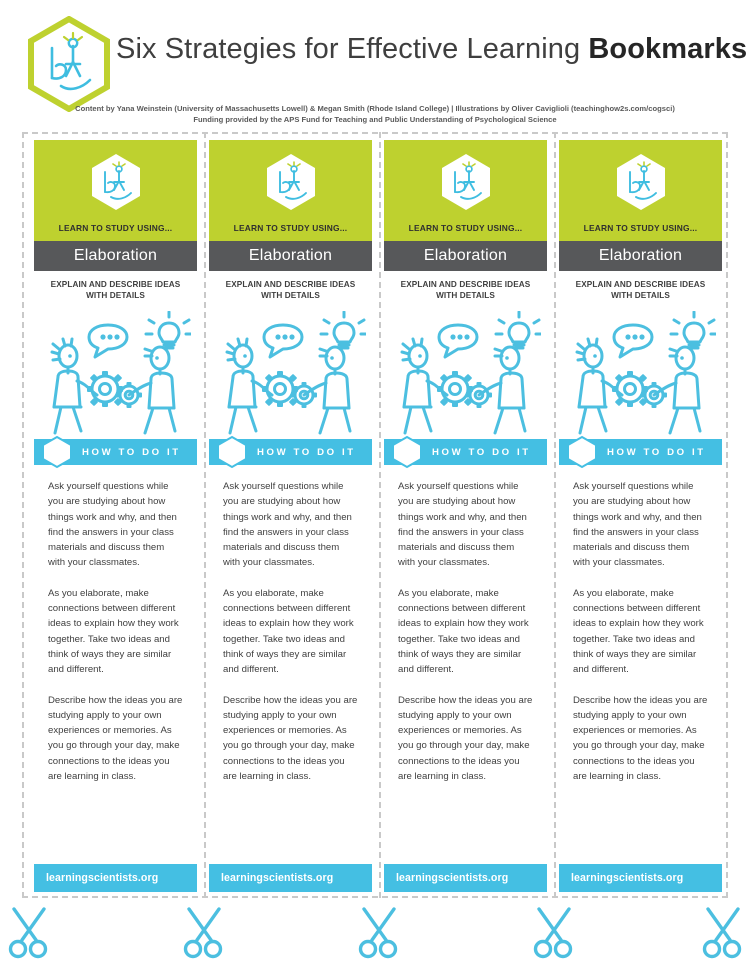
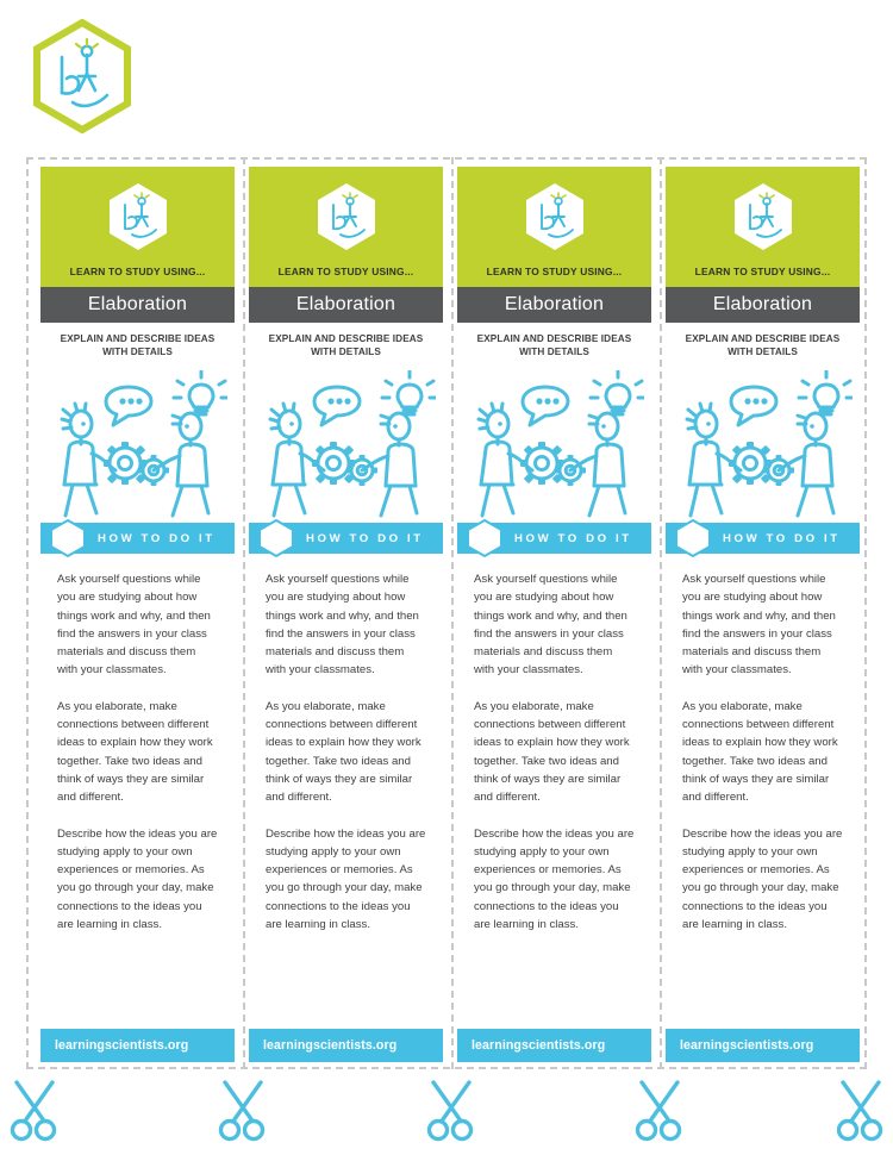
- Six Strategies for Effective Learning Bookmarks
- Content by Yana Weinstein (University of Massachusetts Lowell) & Megan Smith (Rhode Island College) | Illustrations by Oliver Caviglioli (teachinghow2s.com/cogsci)
- Funding provided by the APS Fund for Teaching and Public Understanding of Psychological Science
  LEARN TO STUDY USING...
  Elaboration
  EXPLAIN AND DESCRIBE IDEAS WITH DETAILS
  HOW TO DO IT
  Ask yourself questions while you are studying about how things work and why, and then find the answers in your class materials and discuss them with your classmates.
  As you elaborate, make connections between different ideas to explain how they work together. Take two ideas and think of ways they are similar and different.
  Describe how the ideas you are studying apply to your own experiences or memories. As you go through your day, make connections to the ideas you are learning in class.
  learningscientists.org
  LEARN TO STUDY USING...
  Elaboration
  EXPLAIN AND DESCRIBE IDEAS WITH DETAILS
  HOW TO DO IT
  Ask yourself questions while you are studying about how things work and why, and then find the answers in your class materials and discuss them with your classmates.
  As you elaborate, make connections between different ideas to explain how they work together. Take two ideas and think of ways they are similar and different.
  Describe how the ideas you are studying apply to your own experiences or memories. As you go through your day, make connections to the ideas you are learning in class.
  learningscientists.org
  LEARN TO STUDY USING...
  Elaboration
  EXPLAIN AND DESCRIBE IDEAS WITH DETAILS
  HOW TO DO IT
  Ask yourself questions while you are studying about how things work and why, and then find the answers in your class materials and discuss them with your classmates.
  As you elaborate, make connections between different ideas to explain how they work together. Take two ideas and think of ways they are similar and different.
  Describe how the ideas you are studying apply to your own experiences or memories. As you go through your day, make connections to the ideas you are learning in class.
  learningscientists.org
  LEARN TO STUDY USING...
  Elaboration
  EXPLAIN AND DESCRIBE IDEAS WITH DETAILS
  HOW TO DO IT
  Ask yourself questions while you are studying about how things work and why, and then find the answers in your class materials and discuss them with your classmates.
  As you elaborate, make connections between different ideas to explain how they work together. Take two ideas and think of ways they are similar and different.
  Describe how the ideas you are studying apply to your own experiences or memories. As you go through your day, make connections to the ideas you are learning in class.
  learningscientists.org
